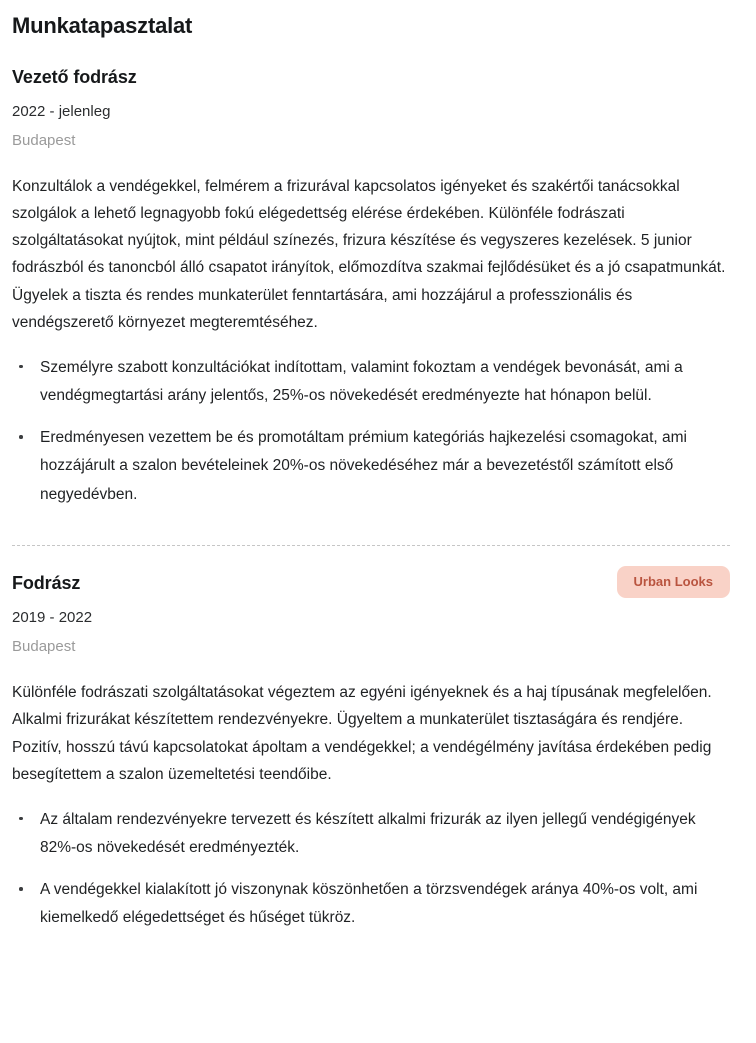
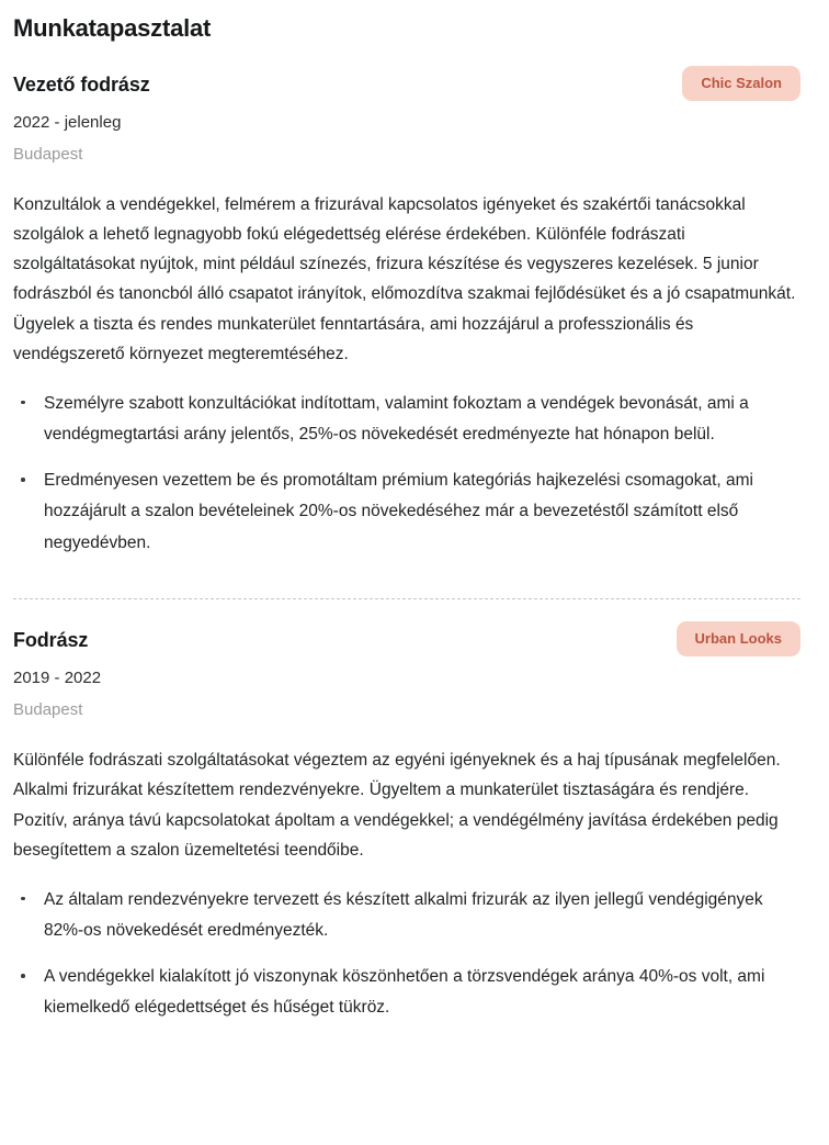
  Munkatapasztalat
  Vezető fodrász
+ Chic Szalon
  2022 - jelenleg
  Budapest
  Konzultálok a vendégekkel, felmérem a frizurával kapcsolatos igényeket és szakértői tanácsokkal szolgálok a lehető legnagyobb fokú elégedettség elérése érdekében. Különféle fodrászati szolgáltatásokat nyújtok, mint például színezés, frizura készítése és vegyszeres kezelések. 5 junior fodrászból és tanoncból álló csapatot irányítok, előmozdítva szakmai fejlődésüket és a jó csapatmunkát. Ügyelek a tiszta és rendes munkaterület fenntartására, ami hozzájárul a professzionális és vendégszerető környezet megteremtéséhez.
  Személyre szabott konzultációkat indítottam, valamint fokoztam a vendégek bevonását, ami a vendégmegtartási arány jelentős, 25%-os növekedését eredményezte hat hónapon belül.
  Eredményesen vezettem be és promotáltam prémium kategóriás hajkezelési csomagokat, ami hozzájárult a szalon bevételeinek 20%-os növekedéséhez már a bevezetéstől számított első negyedévben.
  Fodrász
  Urban Looks
  2019 - 2022
  Budapest
- Különféle fodrászati szolgáltatásokat végeztem az egyéni igényeknek és a haj típusának megfelelően. Alkalmi frizurákat készítettem rendezvényekre. Ügyeltem a munkaterület tisztaságára és rendjére. Pozitív, hosszú távú kapcsolatokat ápoltam a vendégekkel; a vendégélmény javítása érdekében pedig besegítettem a szalon üzemeltetési teendőibe.
+ Különféle fodrászati szolgáltatásokat végeztem az egyéni igényeknek és a haj típusának megfelelően. Alkalmi frizurákat készítettem rendezvényekre. Ügyeltem a munkaterület tisztaságára és rendjére. Pozitív, aránya távú kapcsolatokat ápoltam a vendégekkel; a vendégélmény javítása érdekében pedig besegítettem a szalon üzemeltetési teendőibe.
  Az általam rendezvényekre tervezett és készített alkalmi frizurák az ilyen jellegű vendégigények 82%-os növekedését eredményezték.
  A vendégekkel kialakított jó viszonynak köszönhetően a törzsvendégek aránya 40%-os volt, ami kiemelkedő elégedettséget és hűséget tükröz.
